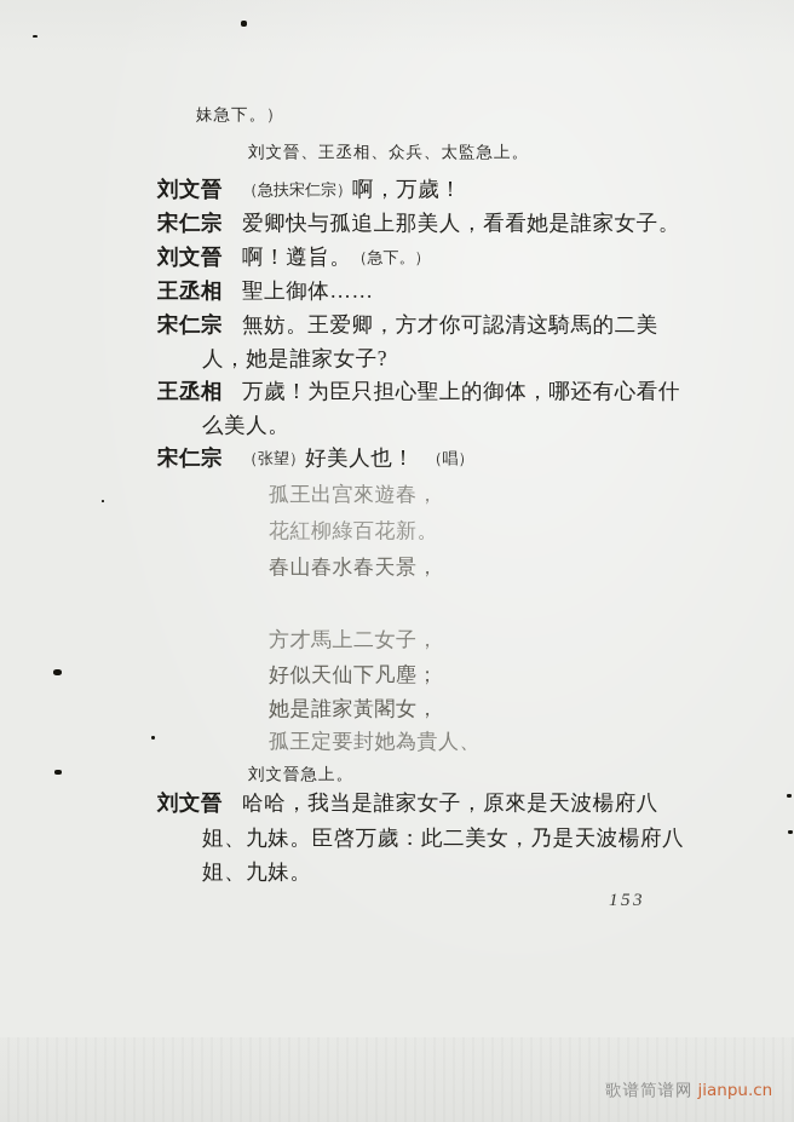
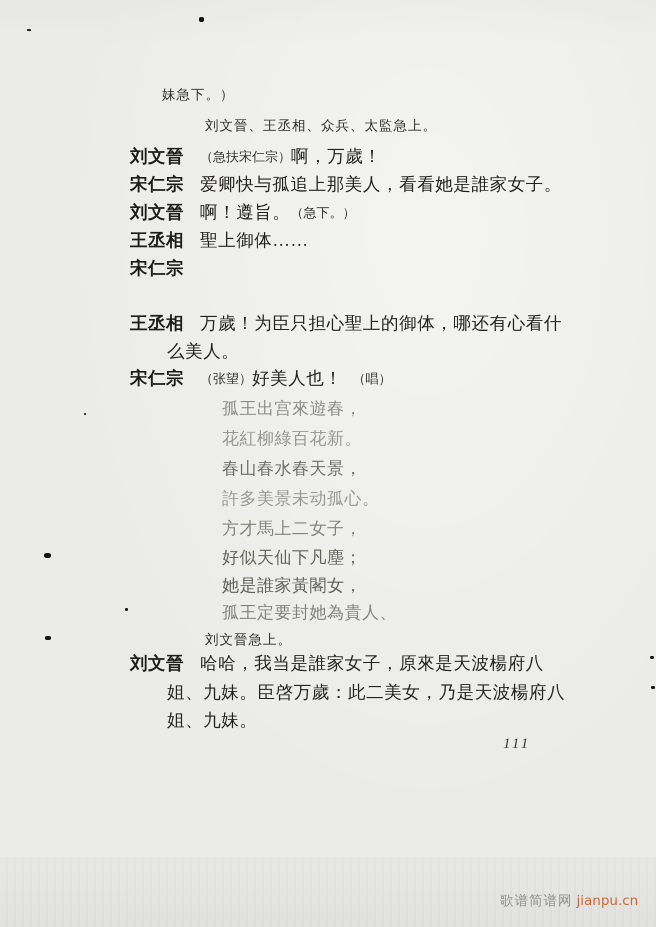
  妹急下。）
  刘文晉、王丞相、众兵、太監急上。
  刘文晉
  （急扶宋仁宗）啊，万歲！
  宋仁宗
  爱卿快与孤追上那美人，看看她是誰家女子。
  刘文晉
  啊！遵旨。（急下。）
  王丞相
  聖上御体……
  宋仁宗
- 無妨。王爱卿，方才你可認清这騎馬的二美
- 人，她是誰家女子?
  王丞相
  万歲！为臣只担心聖上的御体，哪还有心看什
  么美人。
  宋仁宗
  （张望）好美人也！ （唱）
  孤王出宫來遊春，
  花紅柳綠百花新。
  春山春水春天景，
+ 許多美景未动孤心。
  方才馬上二女子，
  好似天仙下凡塵；
  她是誰家黃閣女，
  孤王定要封她為貴人、
  刘文晉急上。
  刘文晉
  哈哈，我当是誰家女子，原來是天波楊府八
  姐、九妹。臣啓万歲：此二美女，乃是天波楊府八
  姐、九妹。
- 153
+ 111
  歌谱简谱网 jianpu.cn
